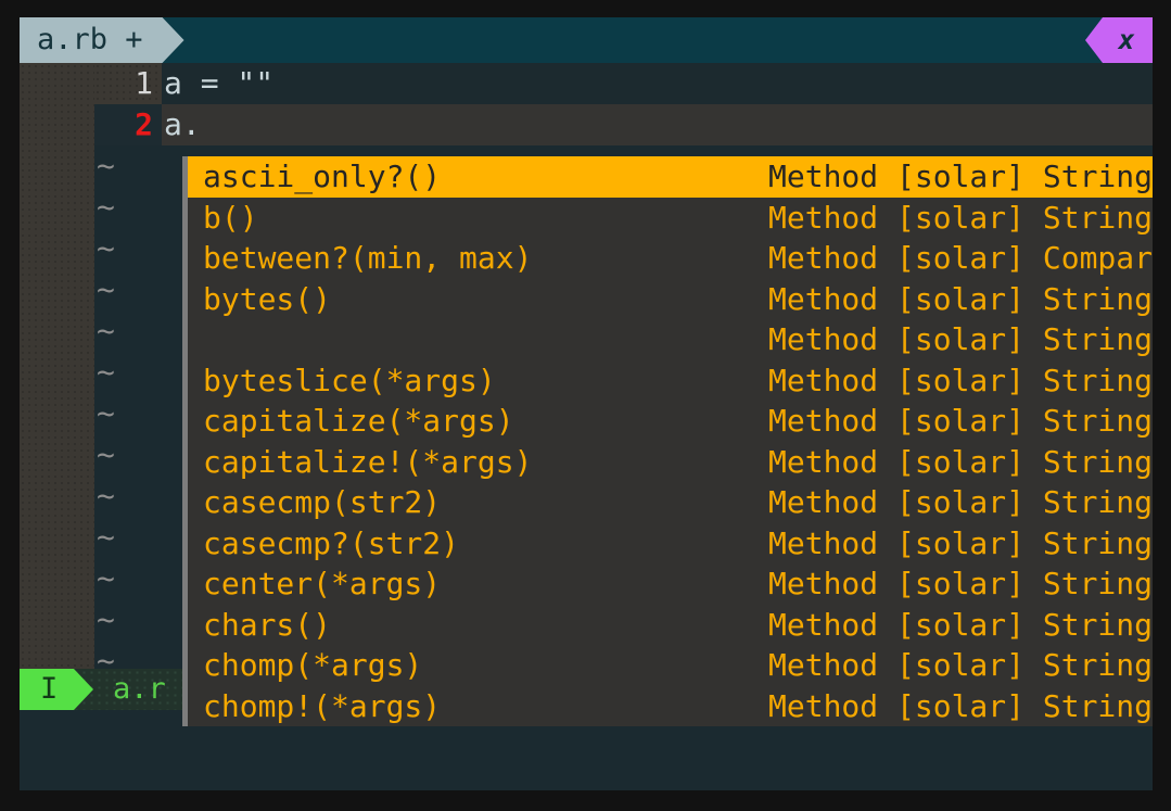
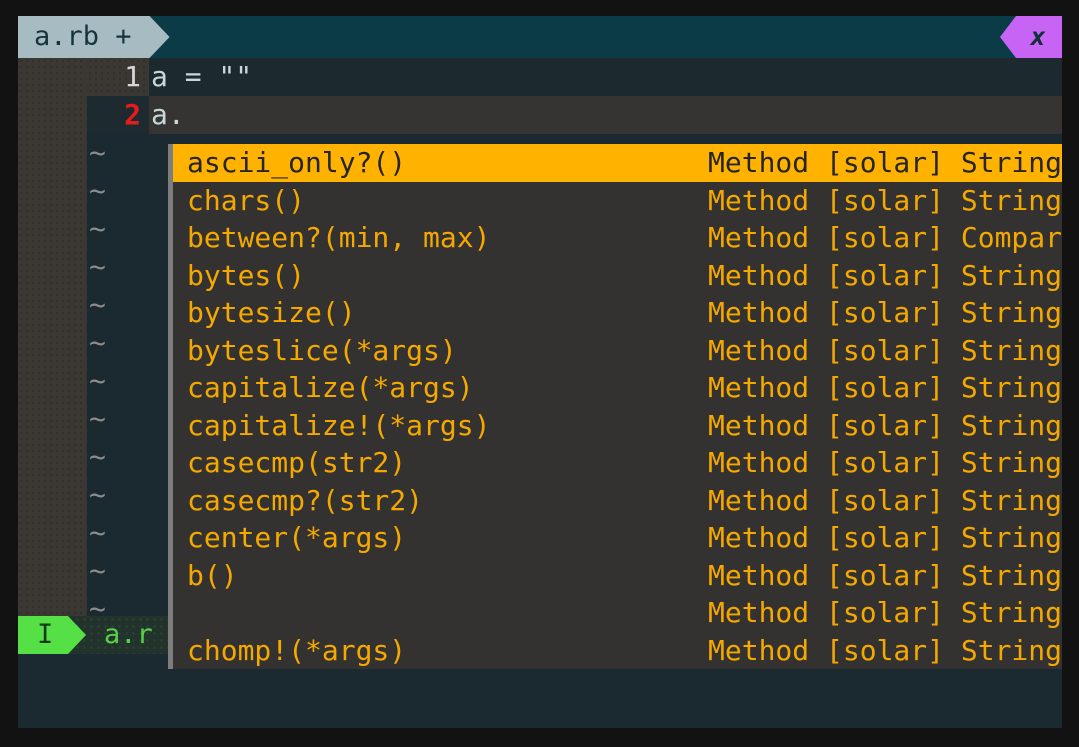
  a.rb +
  x
  1
  a = ""
  2
  a.
  ~
  ~
  ~
  ~
  ~
  ~
  ~
  ~
  ~
  ~
  ~
  ~
  ~
  I
  a.r
  ascii_only?()
  Method [solar] String
- b()
+ chars()
  Method [solar] String
  between?(min, max)
  Method [solar] Compar
  bytes()
  Method [solar] String
+ bytesize()
  Method [solar] String
  byteslice(*args)
  Method [solar] String
  capitalize(*args)
  Method [solar] String
  capitalize!(*args)
  Method [solar] String
  casecmp(str2)
  Method [solar] String
  casecmp?(str2)
  Method [solar] String
  center(*args)
  Method [solar] String
- chars()
+ b()
  Method [solar] String
- chomp(*args)
  Method [solar] String
  chomp!(*args)
  Method [solar] String
